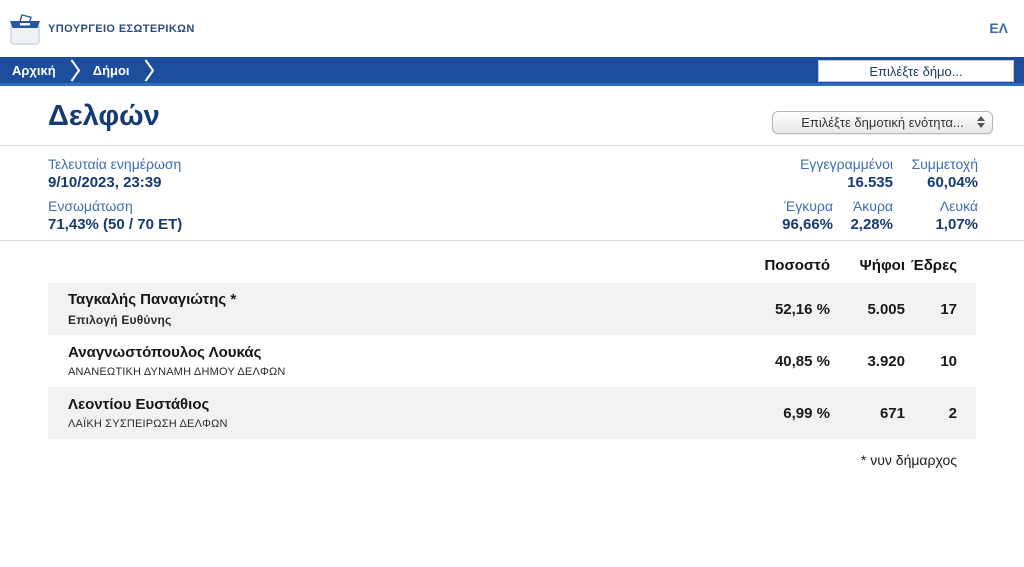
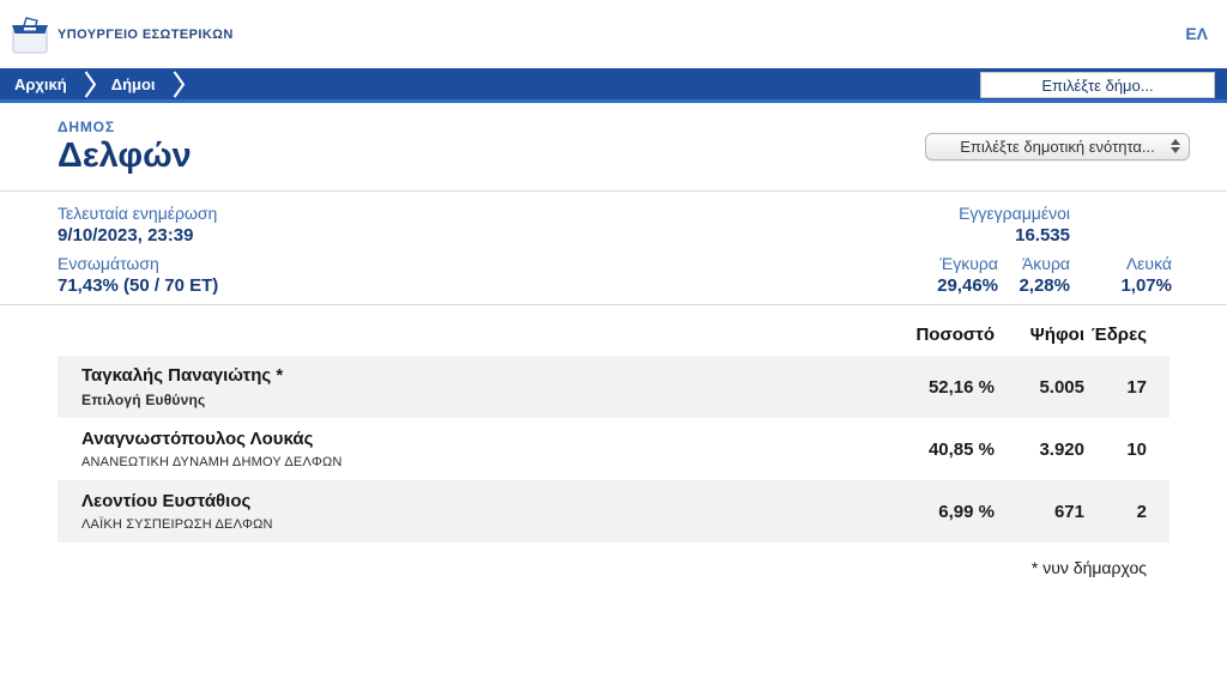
  ΥΠΟΥΡΓΕΙΟ ΕΣΩΤΕΡΙΚΩΝ
  ΕΛ
  Αρχική
  Δήμοι
  Επιλέξτε δήμο...
+ ΔΗΜΟΣ
  Δελφών
  Επιλέξτε δημοτική ενότητα...
  Τελευταία ενημέρωση
  9/10/2023, 23:39
  Ενσωμάτωση
  71,43% (50 / 70 ΕΤ)
  Εγγεγραμμένοι
  16.535
- Συμμετοχή
- 60,04%
  Έγκυρα
- 96,66%
+ 29,46%
  Άκυρα
  2,28%
  Λευκά
  1,07%
  Ποσοστό
  Ψήφοι
  Έδρες
  Ταγκαλής Παναγιώτης *
  Επιλογή Ευθύνης
  52,16 %
  5.005
  17
  Αναγνωστόπουλος Λουκάς
  ΑΝΑΝΕΩΤΙΚΗ ΔΥΝΑΜΗ ΔΗΜΟΥ ΔΕΛΦΩΝ
  40,85 %
  3.920
  10
  Λεοντίου Ευστάθιος
  ΛΑΪΚΗ ΣΥΣΠΕΙΡΩΣΗ ΔΕΛΦΩΝ
  6,99 %
  671
  2
  * νυν δήμαρχος
